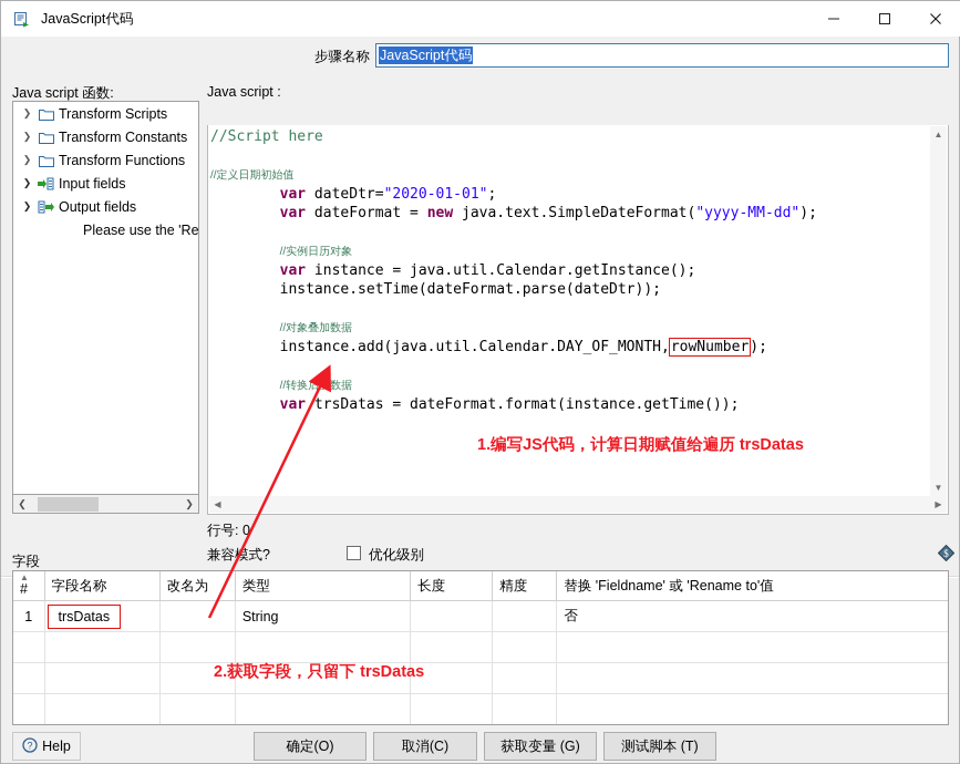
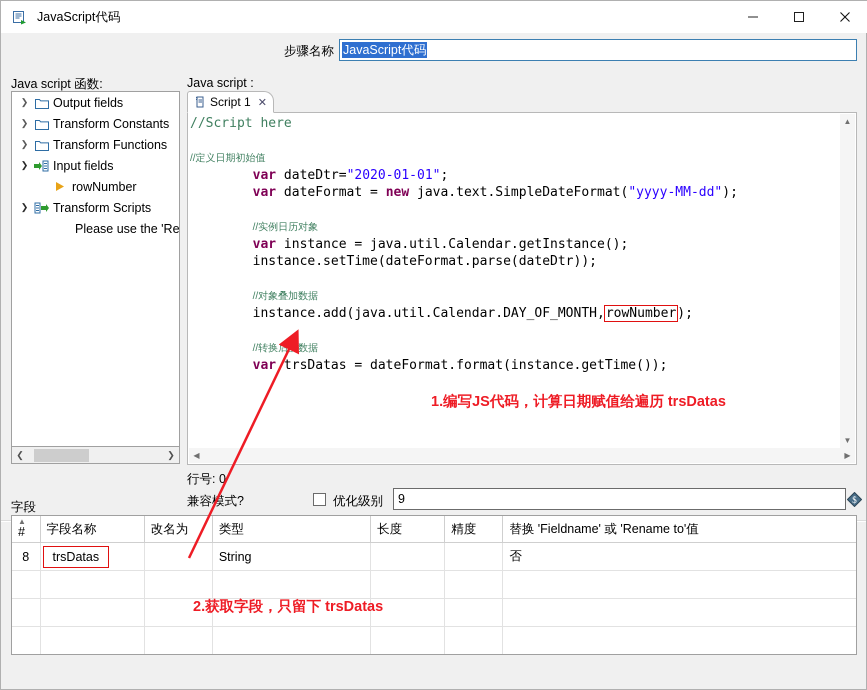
  JavaScript代码
  步骤名称
  JavaScript代码
  Java script 函数:
  Java script :
  字段
  ❯
- Transform Scripts
+ Output fields
  ❯
  Transform Constants
  ❯
  Transform Functions
  ❯
  Input fields
+ rowNumber
  ❯
- Output fields
+ Transform Scripts
  Please use the 'Re
  ❮
  ❯
+ Script 1
+ ✕
  //Script here //定义日期初始值 var dateDtr="2020-01-01";
  var dateFormat = new java.text.SimpleDateFormat("yyyy-MM-dd");
  //实例日历对象 var instance = java.util.Calendar.getInstance();
  instance.setTime(dateFormat.parse(dateDtr));
  //对象叠加数据
  instance.add(java.util.Calendar.DAY_OF_MONTH,rowNumber);
  //转换后的数据 var trsDatas = dateFormat.format(instance.getTime());
  ▲
  ▼
  ◀
  ▶
  1.编写JS代码，计算日期赋值给遍历 trsDatas
  行号: 0
  兼容模式?
  优化级别
+ 9
  $
  ▲ #	字段名称	改名为	类型	长度	精度	替换 'Fieldname' 或 'Rename to'值
- 1	trsDatas		String			否
+ 8	trsDatas		String			否
  2.获取字段，只留下 trsDatas
- ?
- Help
- 确定(O)
- 取消(C)
- 获取变量 (G)
- 测试脚本 (T)
